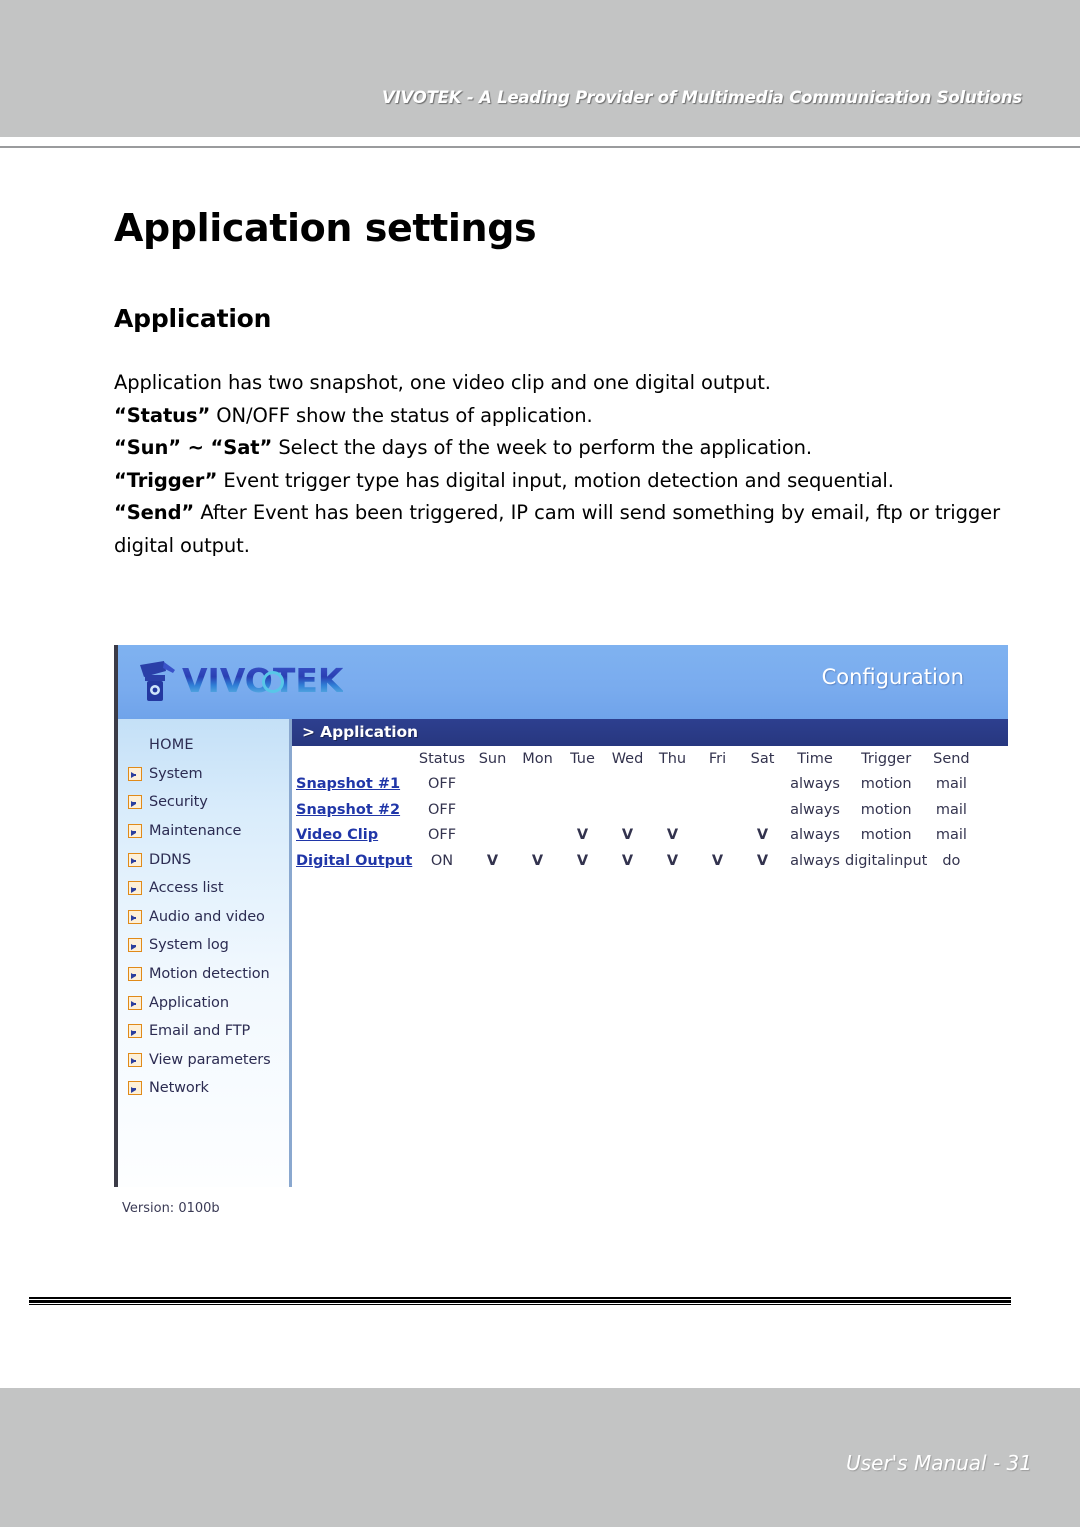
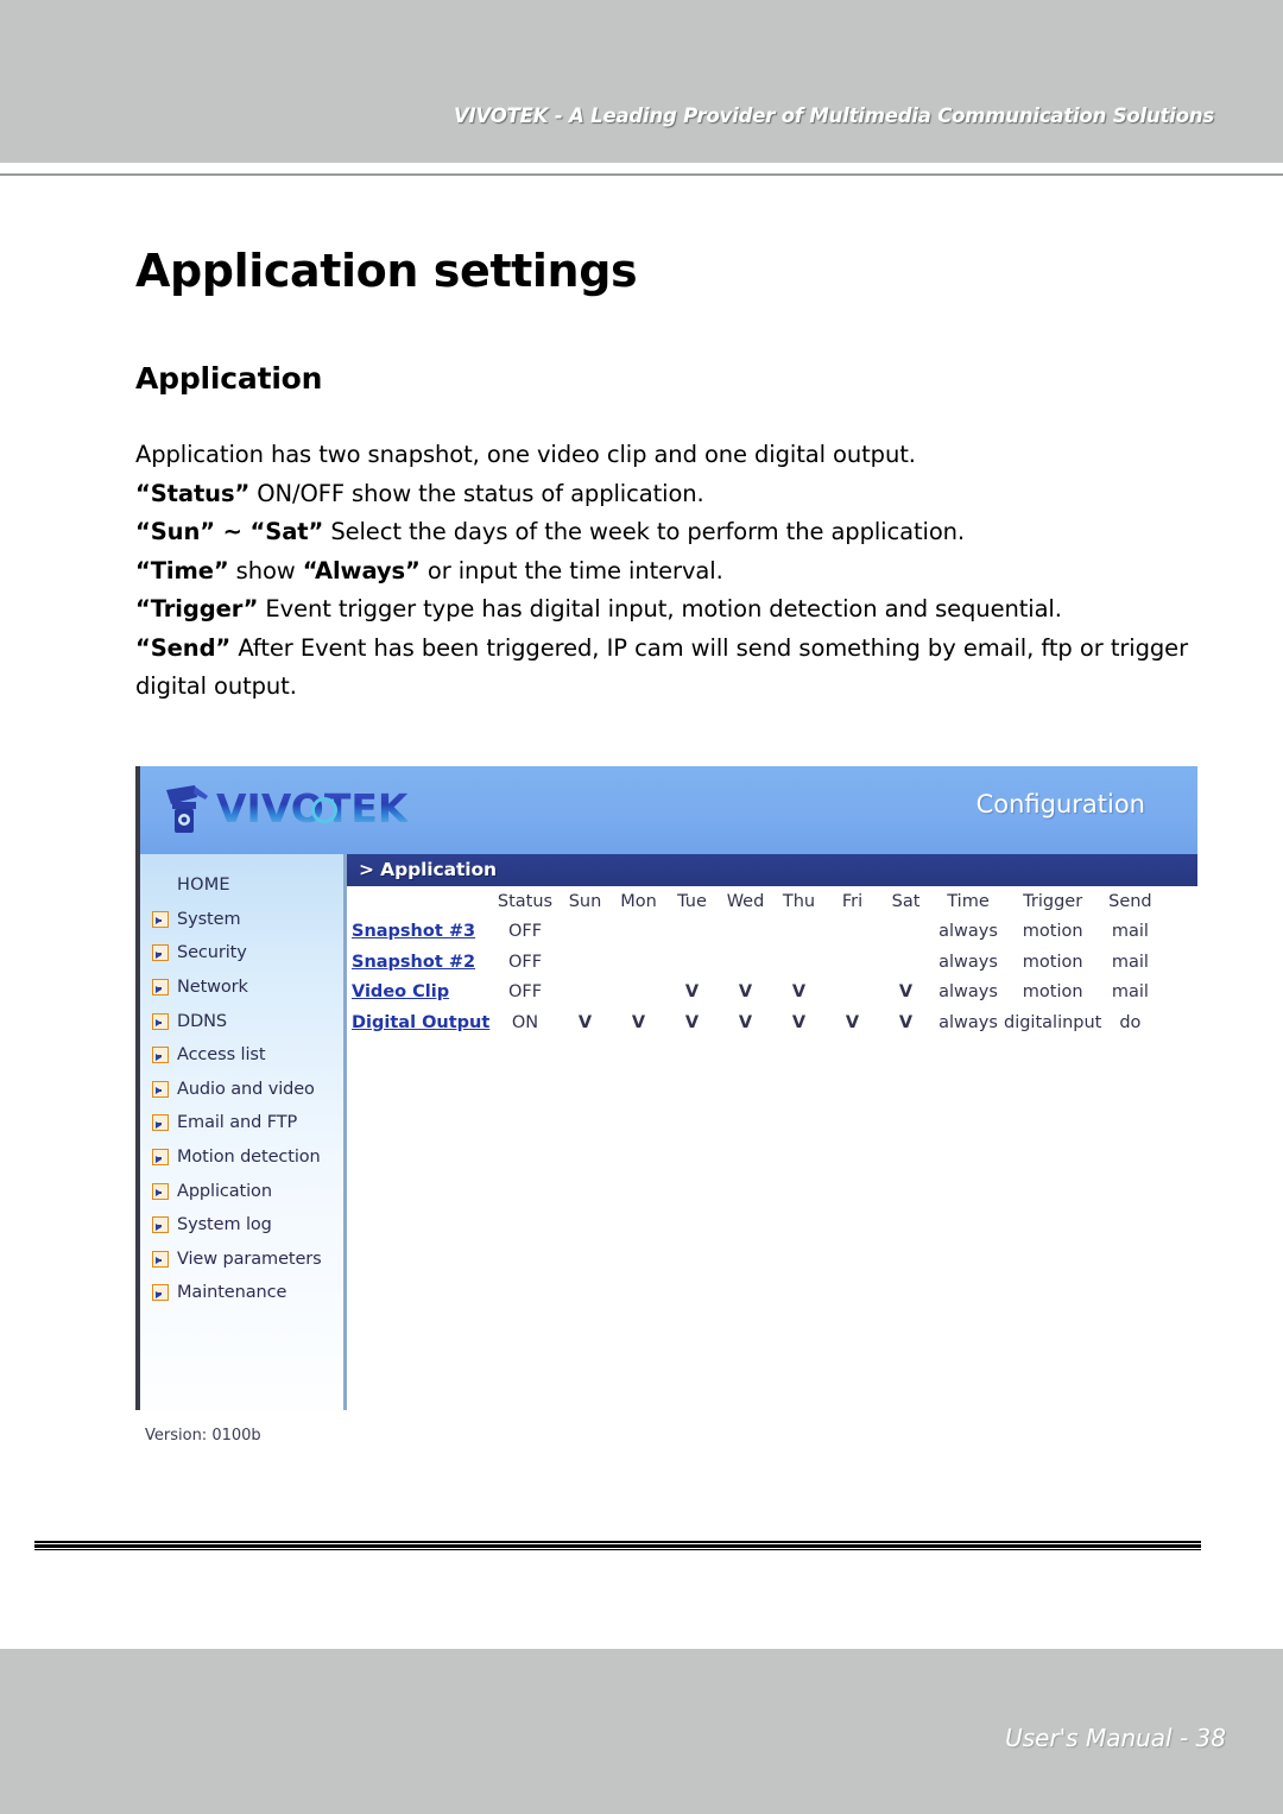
  VIVOTEK - A Leading Provider of Multimedia Communication Solutions
  Application settings
  Application
  Application has two snapshot, one video clip and one digital output.
  “Status” ON/OFF show the status of application.
  “Sun” ~ “Sat” Select the days of the week to perform the application.
+ “Time” show “Always” or input the time interval.
  “Trigger” Event trigger type has digital input, motion detection and sequential.
  “Send” After Event has been triggered, IP cam will send something by email, ftp or trigger digital output.
  VIVOTEK
  Configuration
  HOME
  System
  Security
- Maintenance
+ Network
  DDNS
  Access list
  Audio and video
- System log
+ Email and FTP
  Motion detection
  Application
- Email and FTP
+ System log
  View parameters
- Network
+ Maintenance
  Version: 0100b
  > Application
  	Status	Sun	Mon	Tue	Wed	Thu	Fri	Sat	Time	Trigger	Send
- Snapshot #1	OFF								always	motion	mail
+ Snapshot #3	OFF								always	motion	mail
  Snapshot #2	OFF								always	motion	mail
  Video Clip	OFF			V	V	V		V	always	motion	mail
  Digital Output	ON	V	V	V	V	V	V	V	always	digitalinput	do
- User's Manual - 31
+ User's Manual - 38
